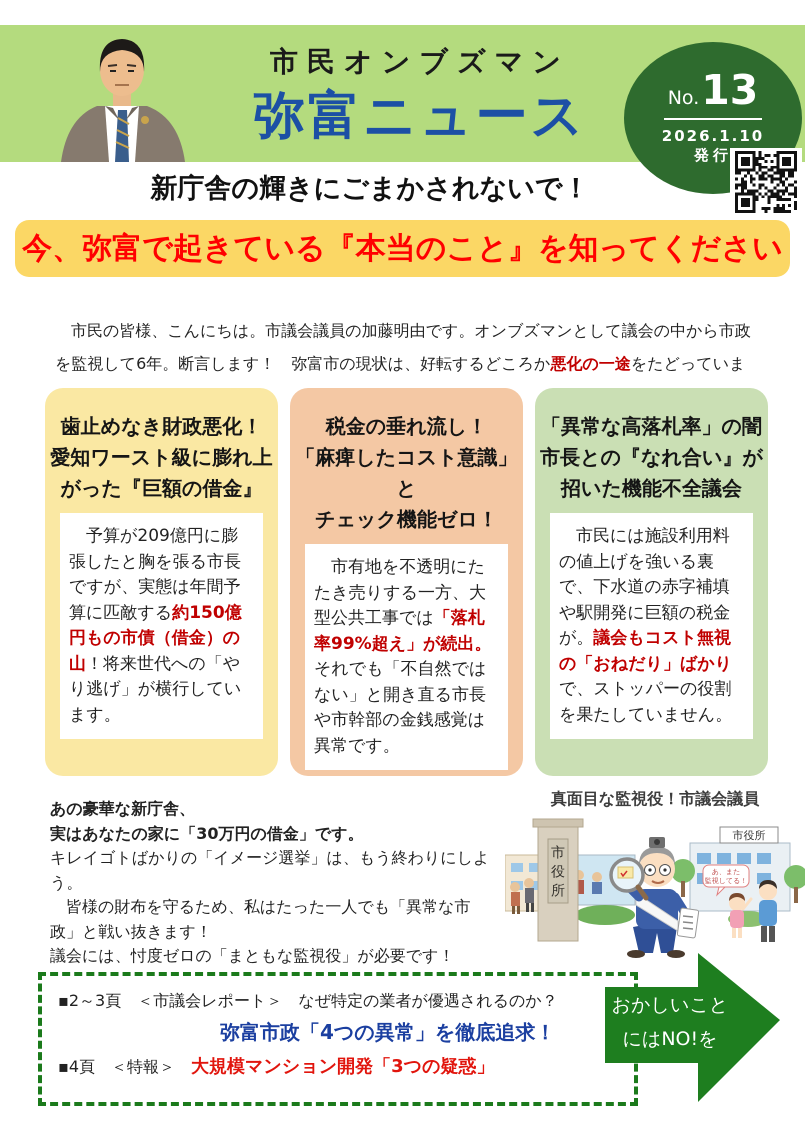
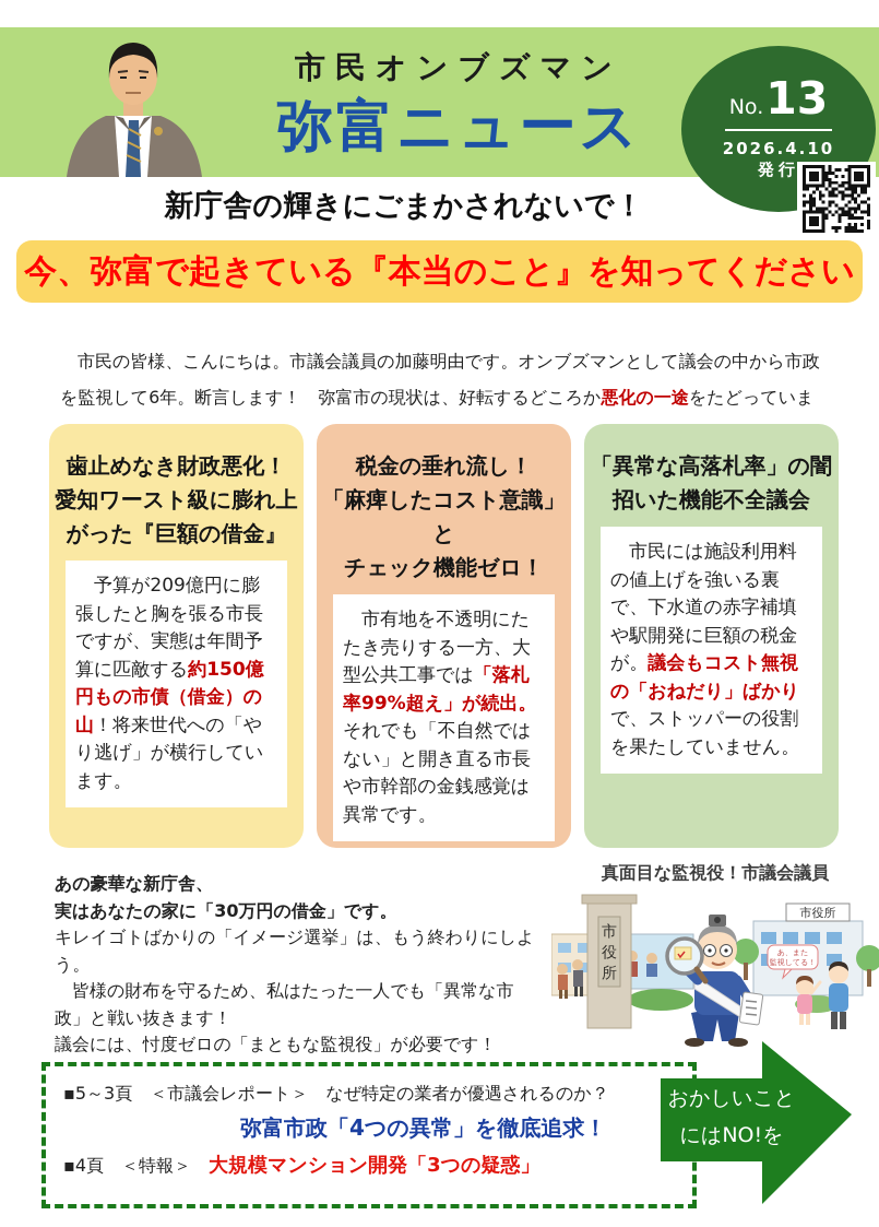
  市民オンブズマン
  弥富ニュース
  No.
  13
- 2026.1.10
+ 2026.4.10
  発行
  新庁舎の輝きにごまかされないで！
  今、弥富で起きている『本当のこと』を知ってください
  市民の皆様、こんにちは。市議会議員の加藤明由です。オンブズマンとして議会の中から市政を監視して6年。断言します！ 弥富市の現状は、好転するどころか悪化の一途をたどっていま
  歯止めなき財政悪化！
  愛知ワースト級に膨れ上
  がった『巨額の借金』
  予算が209億円に膨張したと胸を張る市長ですが、実態は年間予算に匹敵する約150億円もの市債（借金）の山！将来世代への「やり逃げ」が横行しています。
  税金の垂れ流し！
  「麻痺したコスト意識」と
  チェック機能ゼロ！
  市有地を不透明にたたき売りする一方、大型公共工事では「落札率99%超え」が続出。それでも「不自然ではない」と開き直る市長や市幹部の金銭感覚は異常です。
  「異常な高落札率」の闇
- 市長との『なれ合い』が
  招いた機能不全議会
  市民には施設利用料の値上げを強いる裏で、下水道の赤字補填や駅開発に巨額の税金が。議会もコスト無視の「おねだり」ばかりで、ストッパーの役割を果たしていません。
  あの豪華な新庁舎、
  実はあなたの家に「30万円の借金」です。
  キレイゴトばかりの「イメージ選挙」は、もう終わりにしよう。
  皆様の財布を守るため、私はたった一人でも「異常な市
  政」と戦い抜きます！
  議会には、忖度ゼロの「まともな監視役」が必要です！
  真面目な監視役！市議会議員
  市役所
  市
  役
  所
  あ、また
  監視してる！
- ▪2～3頁 ＜市議会レポート＞ なぜ特定の業者が優遇されるのか？
+ ▪5～3頁 ＜市議会レポート＞ なぜ特定の業者が優遇されるのか？
  弥富市政「4つの異常」を徹底追求！
  ▪4頁 ＜特報＞ 大規模マンション開発「3つの疑惑」
  おかしいこと
  にはNO!を
